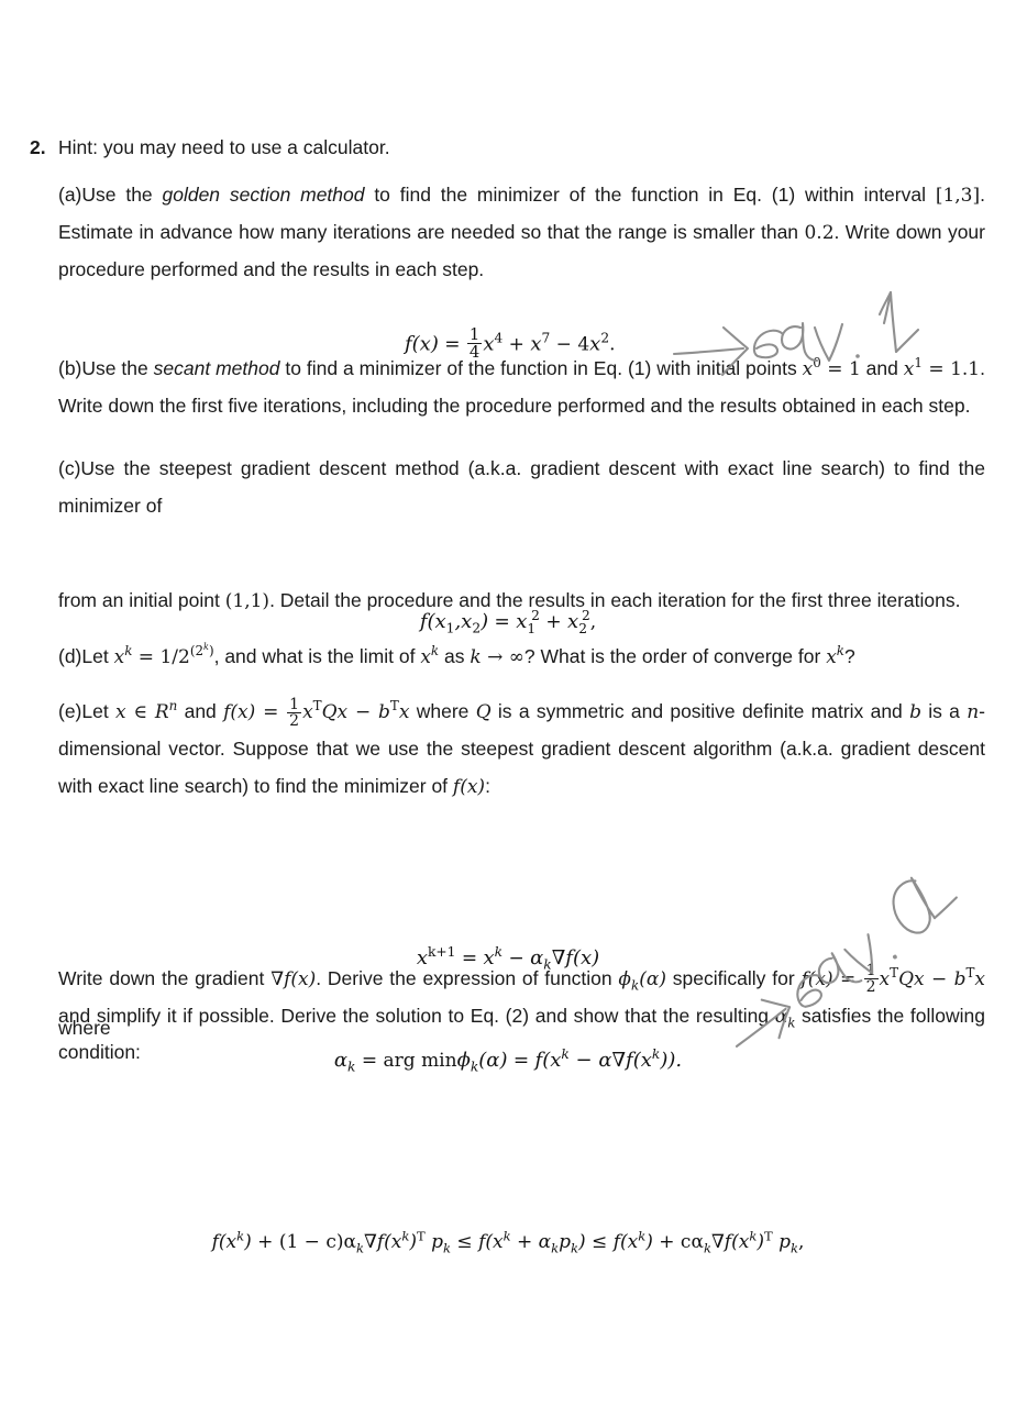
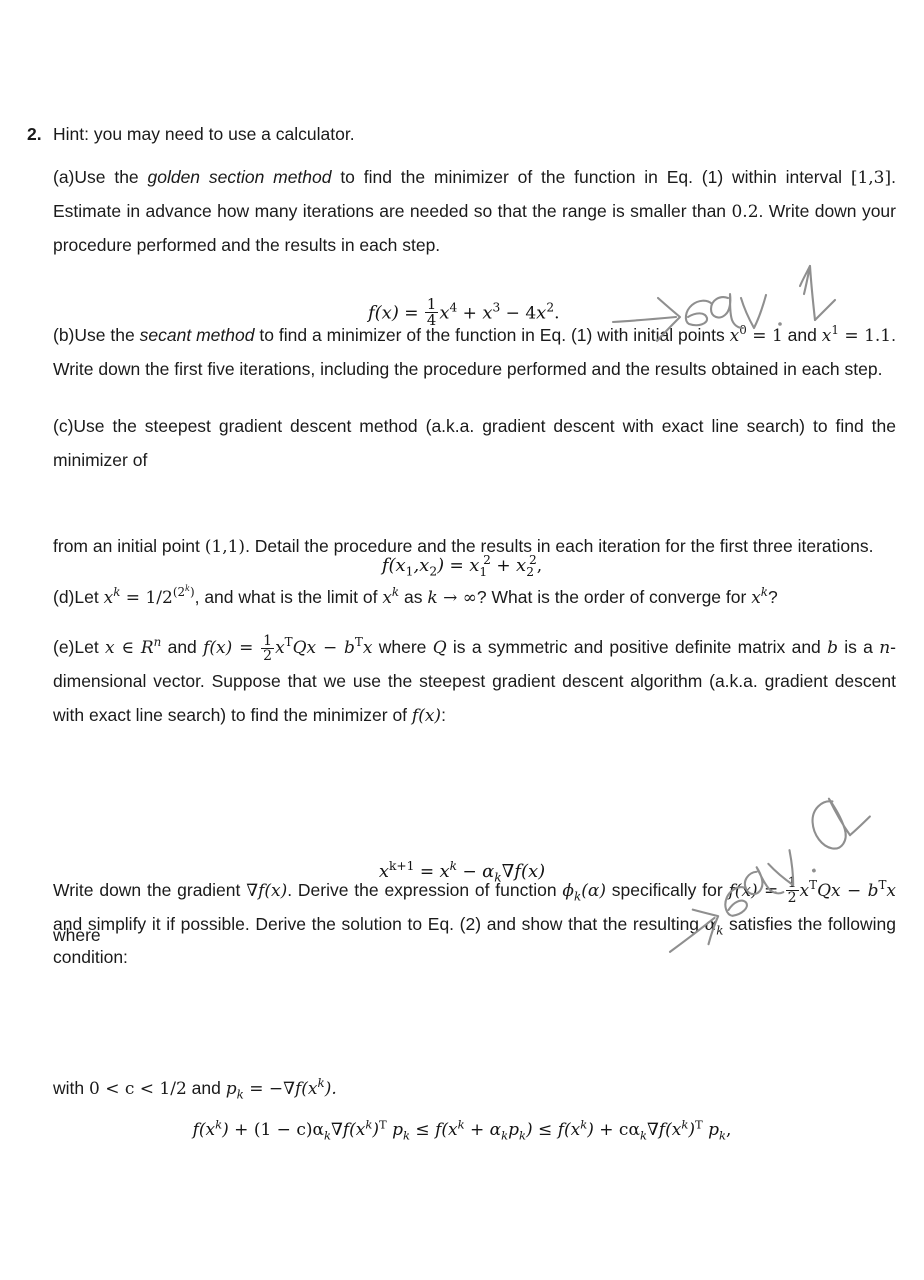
  2.
  Hint: you may need to use a calculator.
  (a)Use the golden section method to find the minimizer of the function in Eq. (1) within interval [1,3]. Estimate in advance how many iterations are needed so that the range is smaller than 0.2. Write down your procedure performed and the results in each step.
  (b)Use the secant method to find a minimizer of the function in Eq. (1) with initial points x0 = 1 and x1 = 1.1. Write down the first five iterations, including the procedure performed and the results obtained in each step.
  (c)Use the steepest gradient descent method (a.k.a. gradient descent with exact line search) to find the minimizer of
  from an initial point (1,1). Detail the procedure and the results in each iteration for the first three iterations.
  (d)Let xk = 1/2(2k), and what is the limit of xk as k → ∞? What is the order of converge for xk?
  (e)Let x ∈ Rn and f(x) =
  1
  2
  xTQx − bTx where Q is a symmetric and positive definite matrix and b is a n-dimensional vector. Suppose that we use the steepest gradient descent algorithm (a.k.a. gradient descent with exact line search) to find the minimizer of f(x):
  Write down the gradient ∇f(x). Derive the expression of function ϕk(α) specifically for ()
  1
  2
  xTQx − bTx and simplify it if possible. Derive the solution to Eq. (2) and show that the resulting αk satisfies the following condition:
+ with 0 < c < 1/2 and pk = −∇f(xk).
  f(x) =
  1
  4
- x4 + x7 − 4x2.
+ x4 + x3 − 4x2.
  f(x1,x2) = x12 + x22,
  xk+1 = xk − αk∇f(x)
  where
- αk = arg minϕk(α) = f(xk − α∇f(xk)).
  f(xk) + (1 − c)αk∇f(xk)T pk ≤ f(xk + αkpk) ≤ f(xk) + cαk∇f(xk)T pk,
